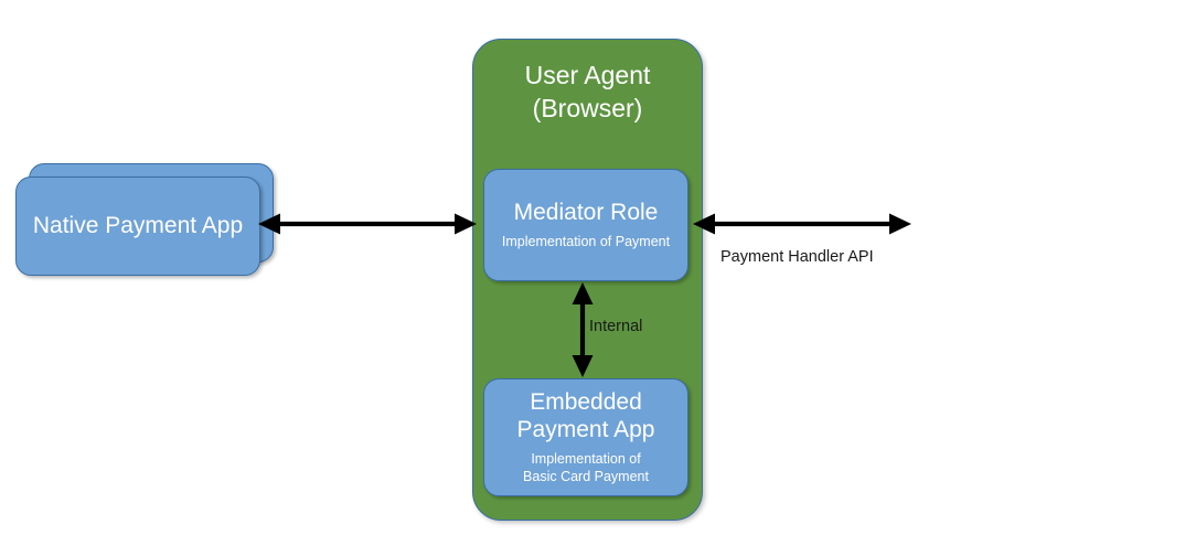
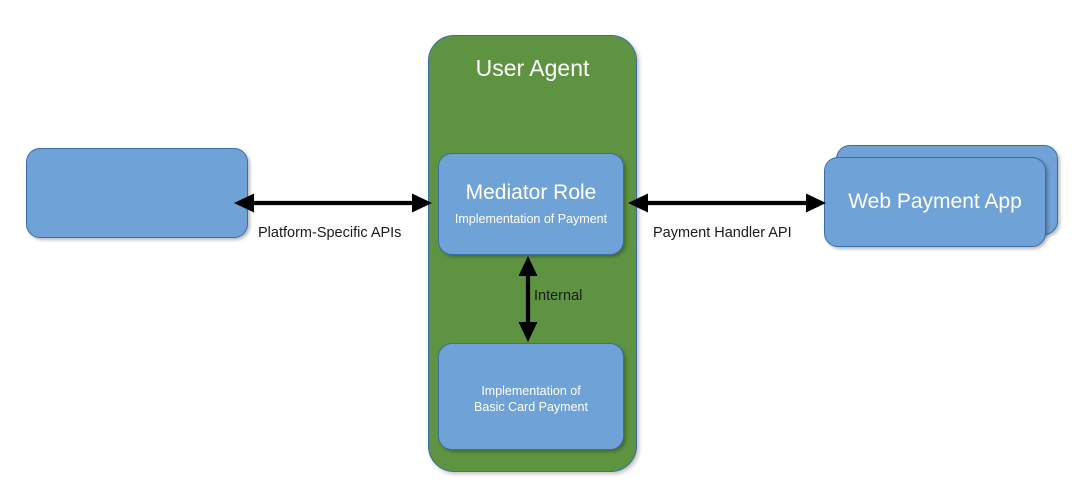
- Native Payment App
  User Agent
- (Browser)
  Mediator Role
  Implementation of Payment
- Embedded
- Payment App
  Implementation of
  Basic Card Payment
+ Web Payment App
+ Platform-Specific APIs
  Payment Handler API
  Internal
